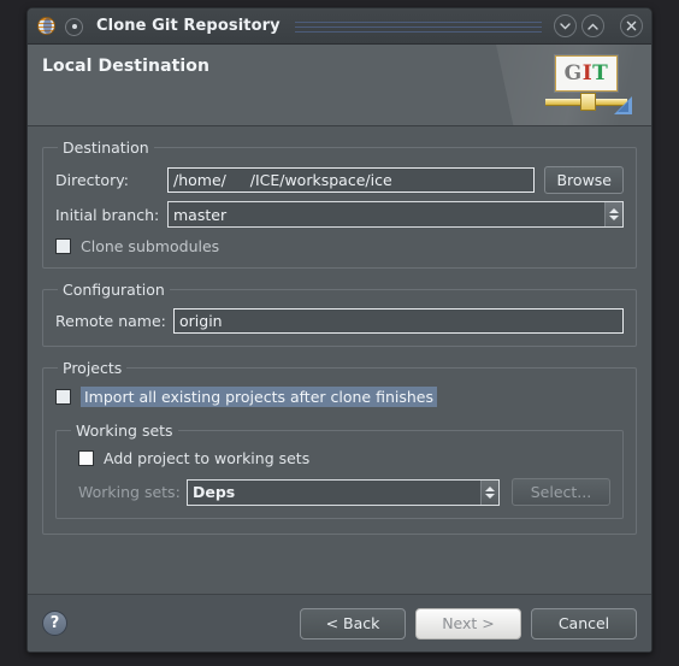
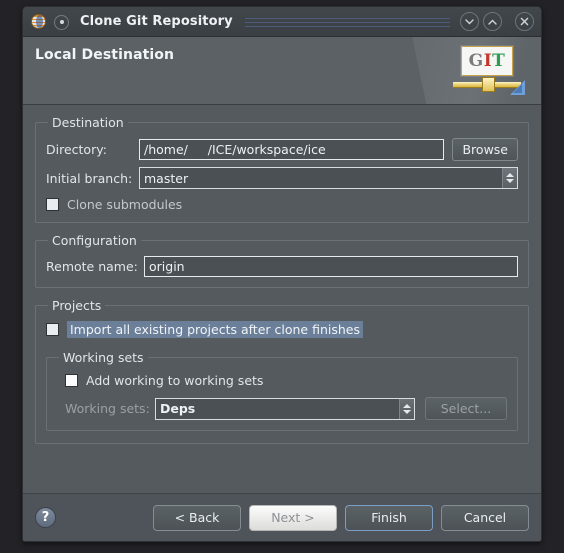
  Clone Git Repository
  Local Destination
  G
  I
  T
  Destination
  Directory:
  /home/ /ICE/workspace/ice
  Browse
  Initial branch:
  master
  Clone submodules
  Configuration
  Remote name:
  origin
  Projects
  Import all existing projects after clone finishes
  Working sets
- Add project to working sets
+ Add working to working sets
  Working sets:
  Deps
  Select...
  ?
  < Back
  Next >
+ Finish
  Cancel
